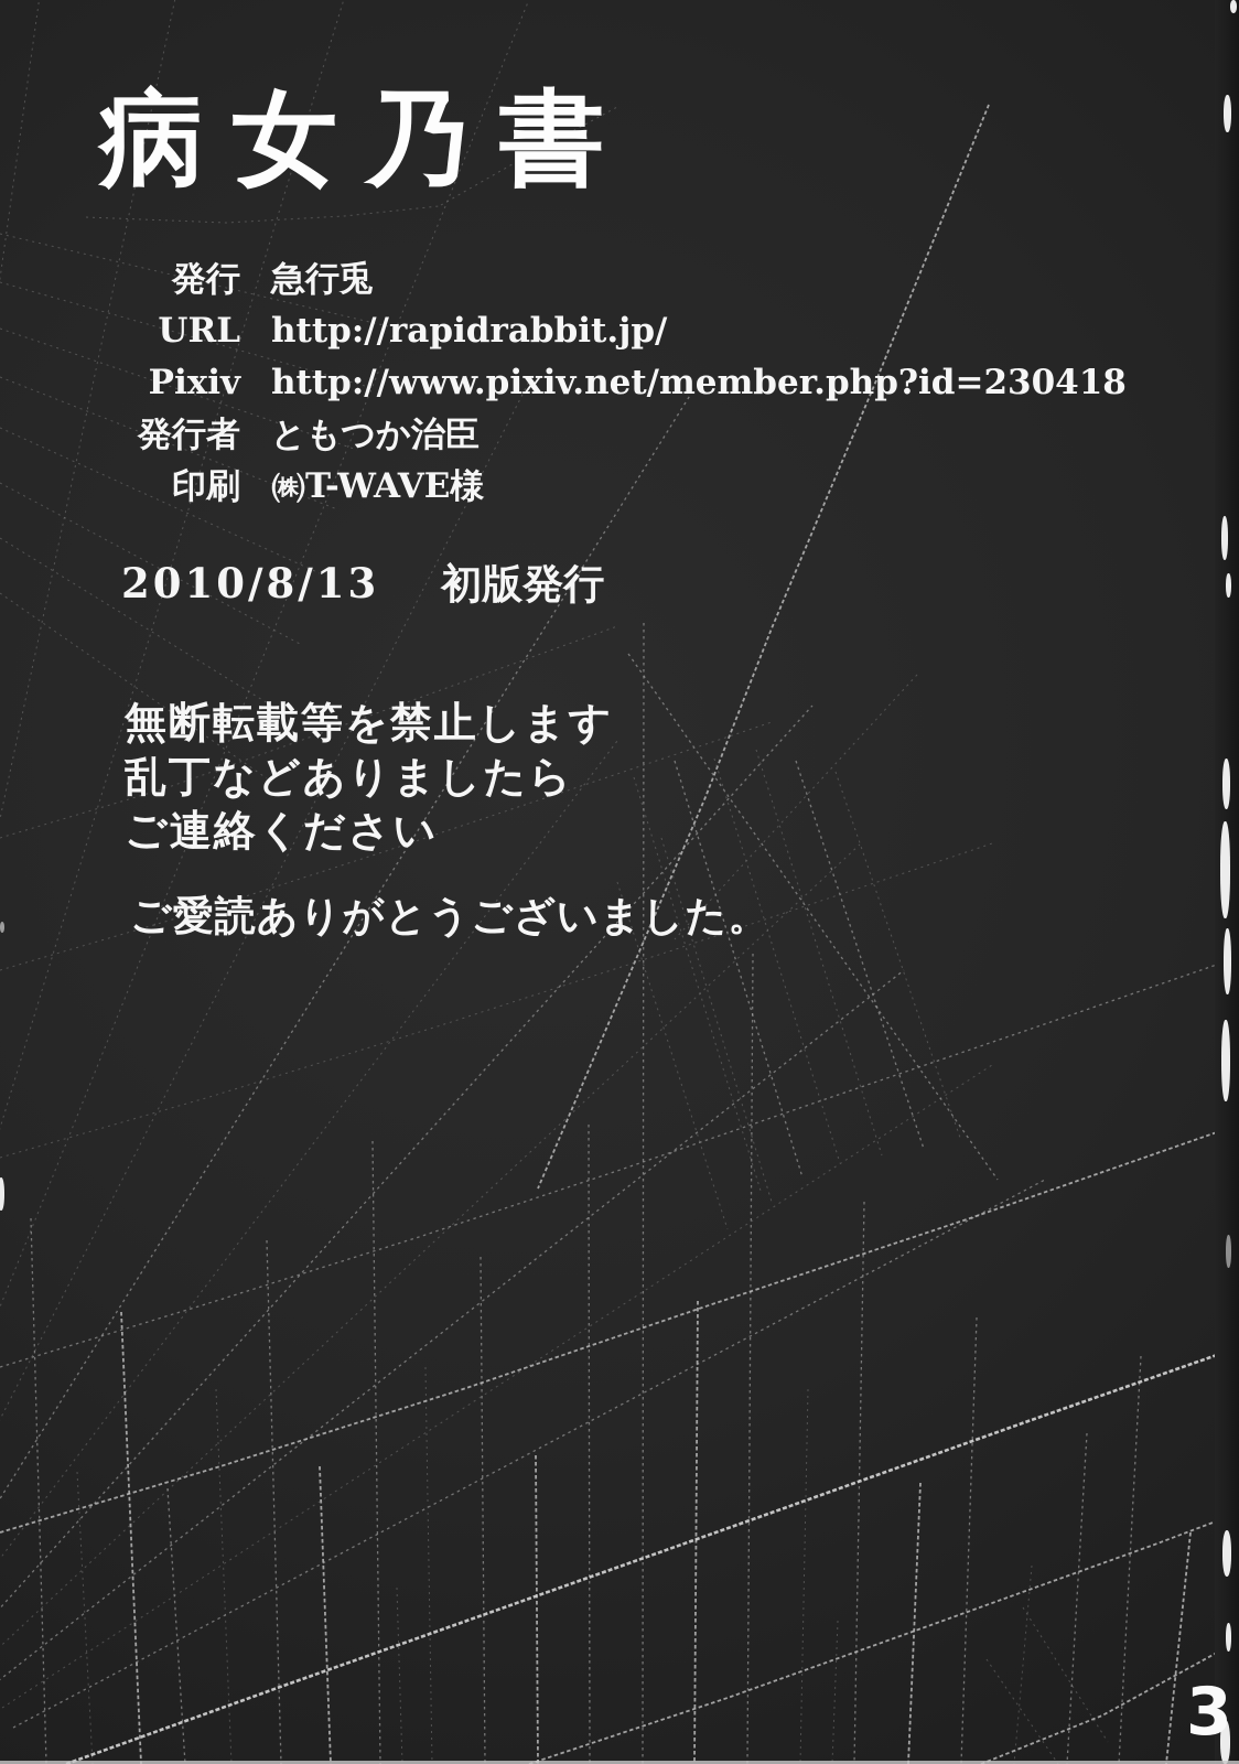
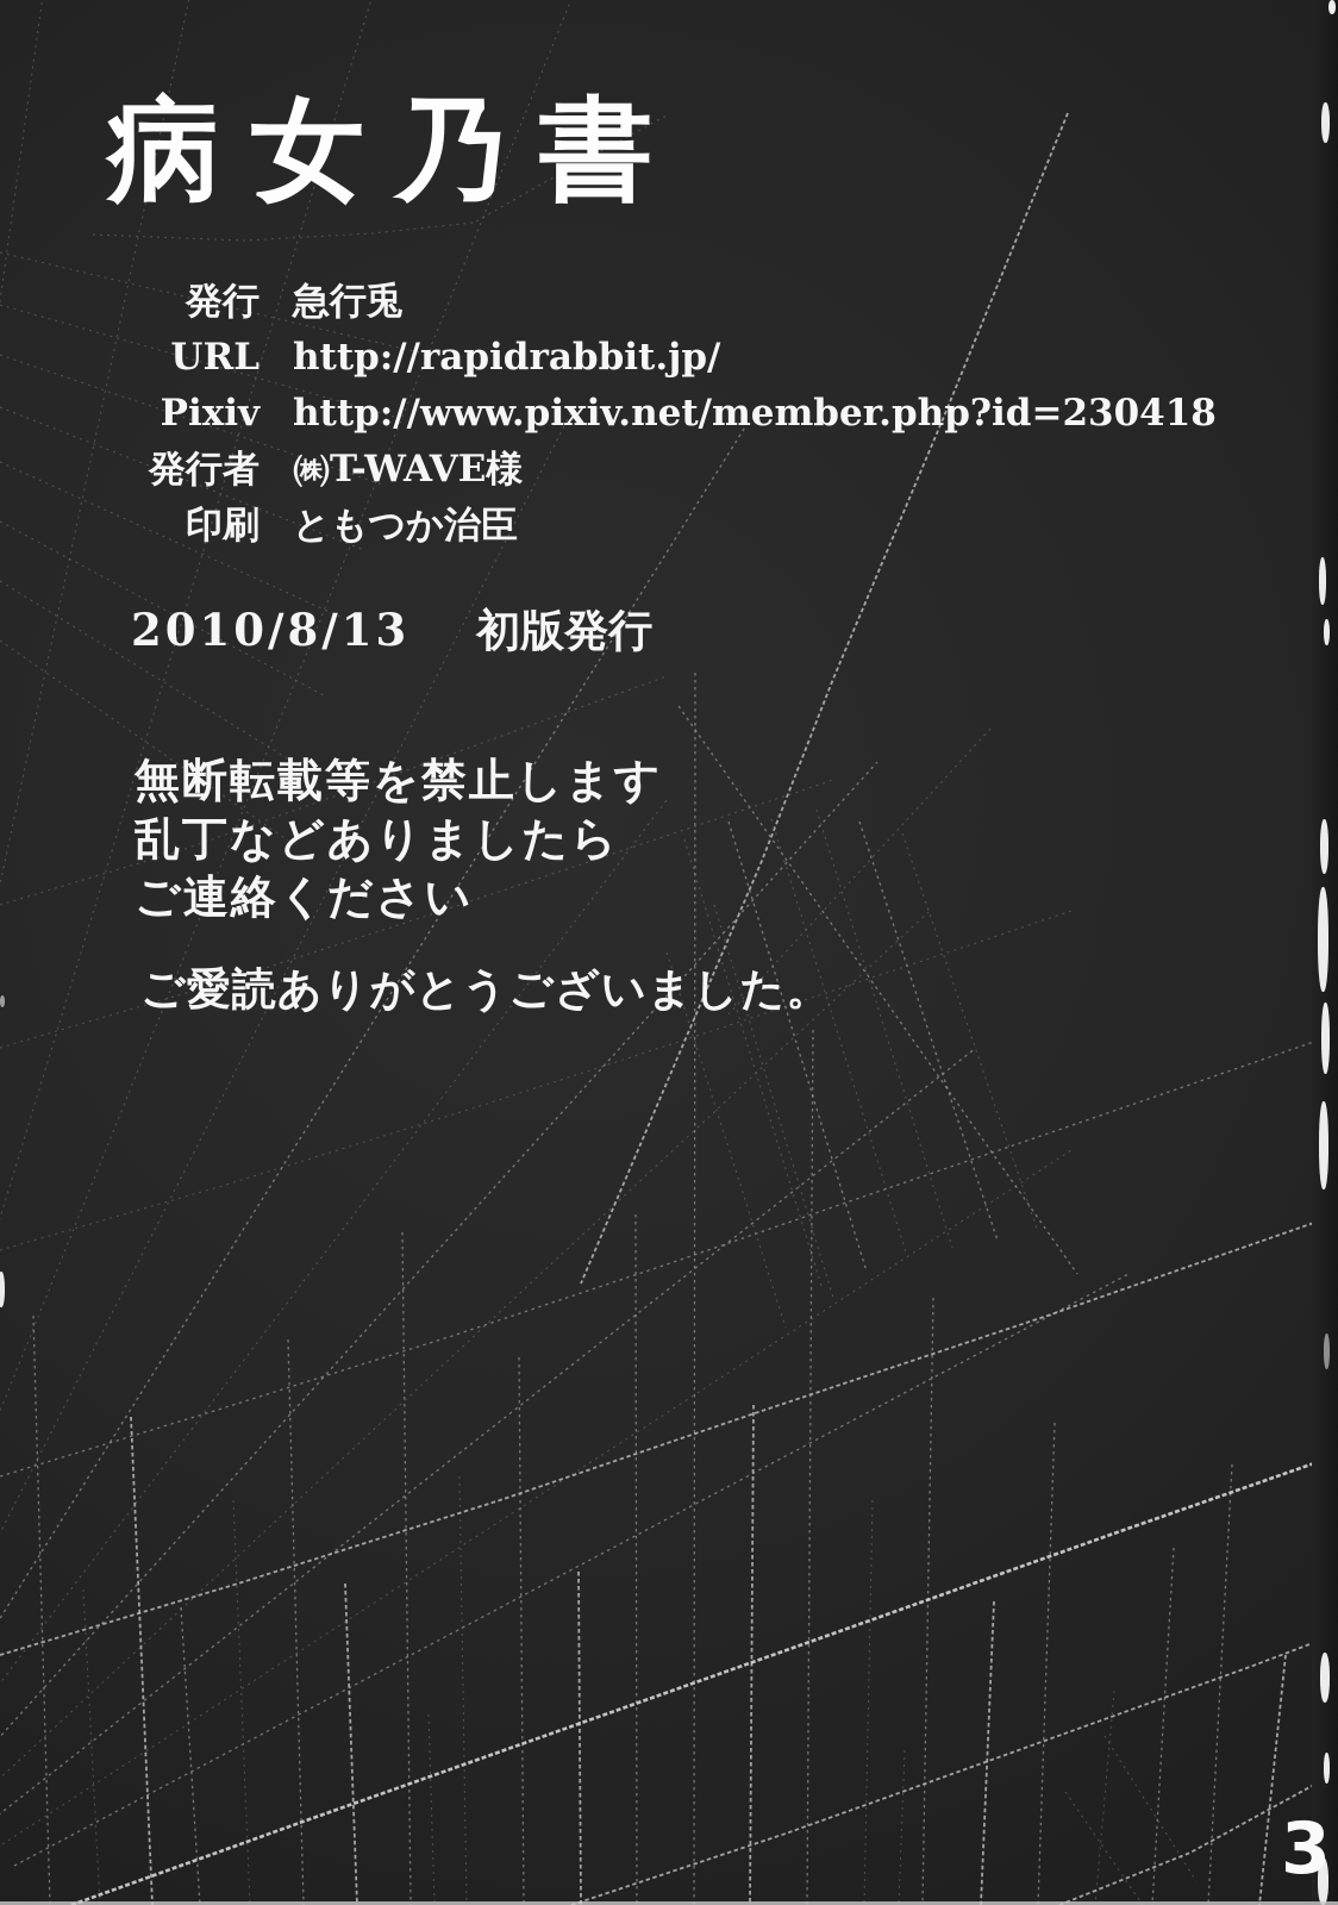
  病女乃書
  発行
  急行兎
  URL
  http://rapidrabbit.jp/
  Pixiv
  http://www.pixiv.net/member.php?id=230418
  発行者
- ともつか治臣
+ ㈱T-WAVE様
  印刷
- ㈱T-WAVE様
+ ともつか治臣
  2010/8/13 初版発行
  無断転載等を禁止します
  乱丁などありましたら
  ご連絡ください
  ご愛読ありがとうございました。
